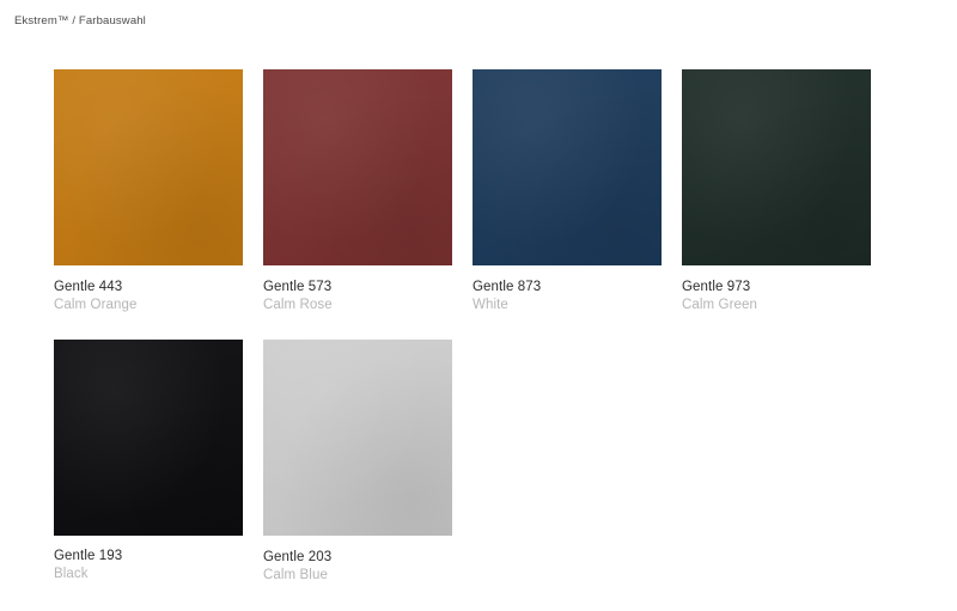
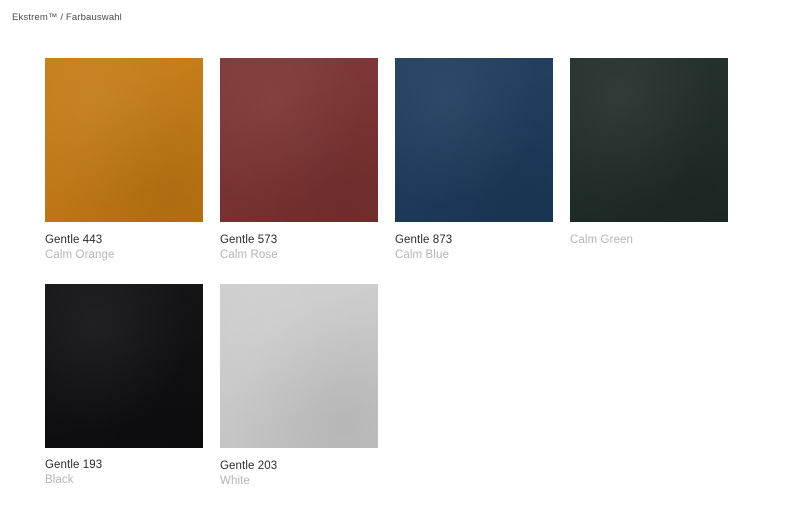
  Ekstrem™ / Farbauswahl
  Gentle 443
  Calm Orange
  Gentle 573
  Calm Rose
  Gentle 873
- White
+ Calm Blue
- Gentle 973
  Calm Green
  Gentle 193
  Black
  Gentle 203
- Calm Blue
+ White
